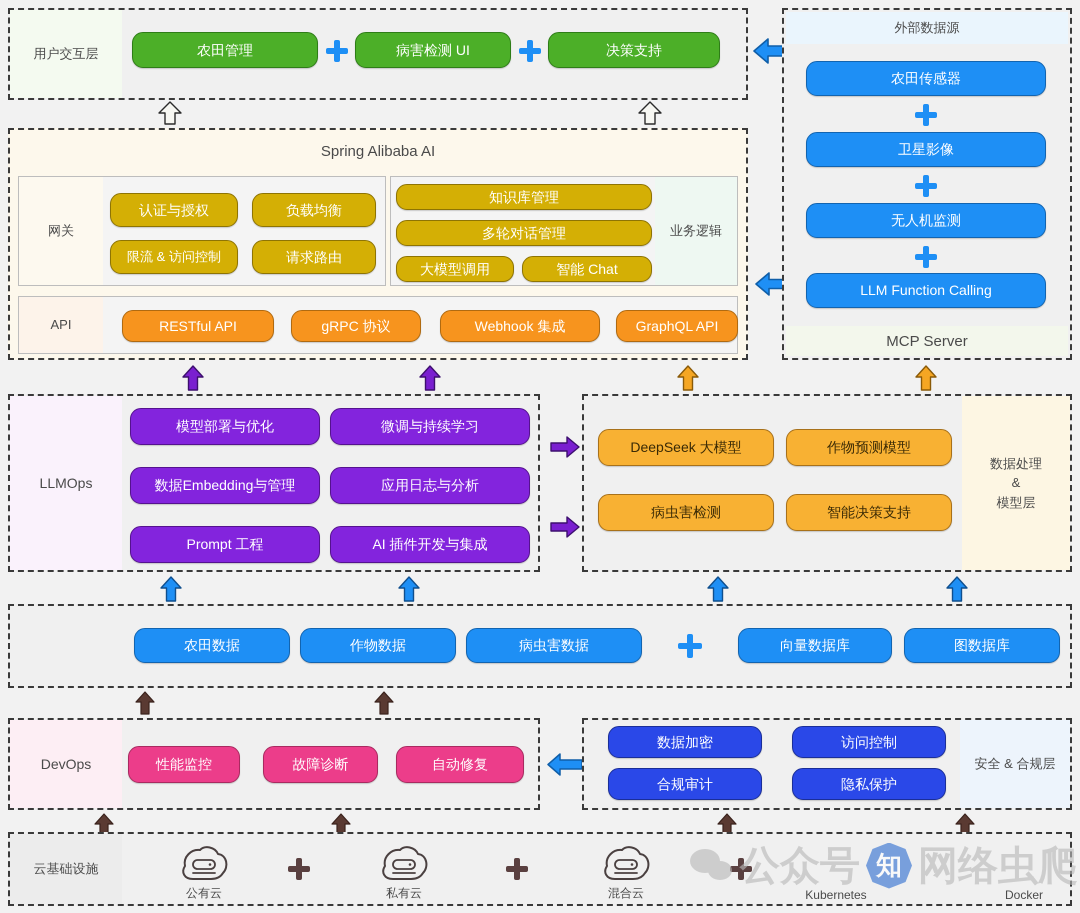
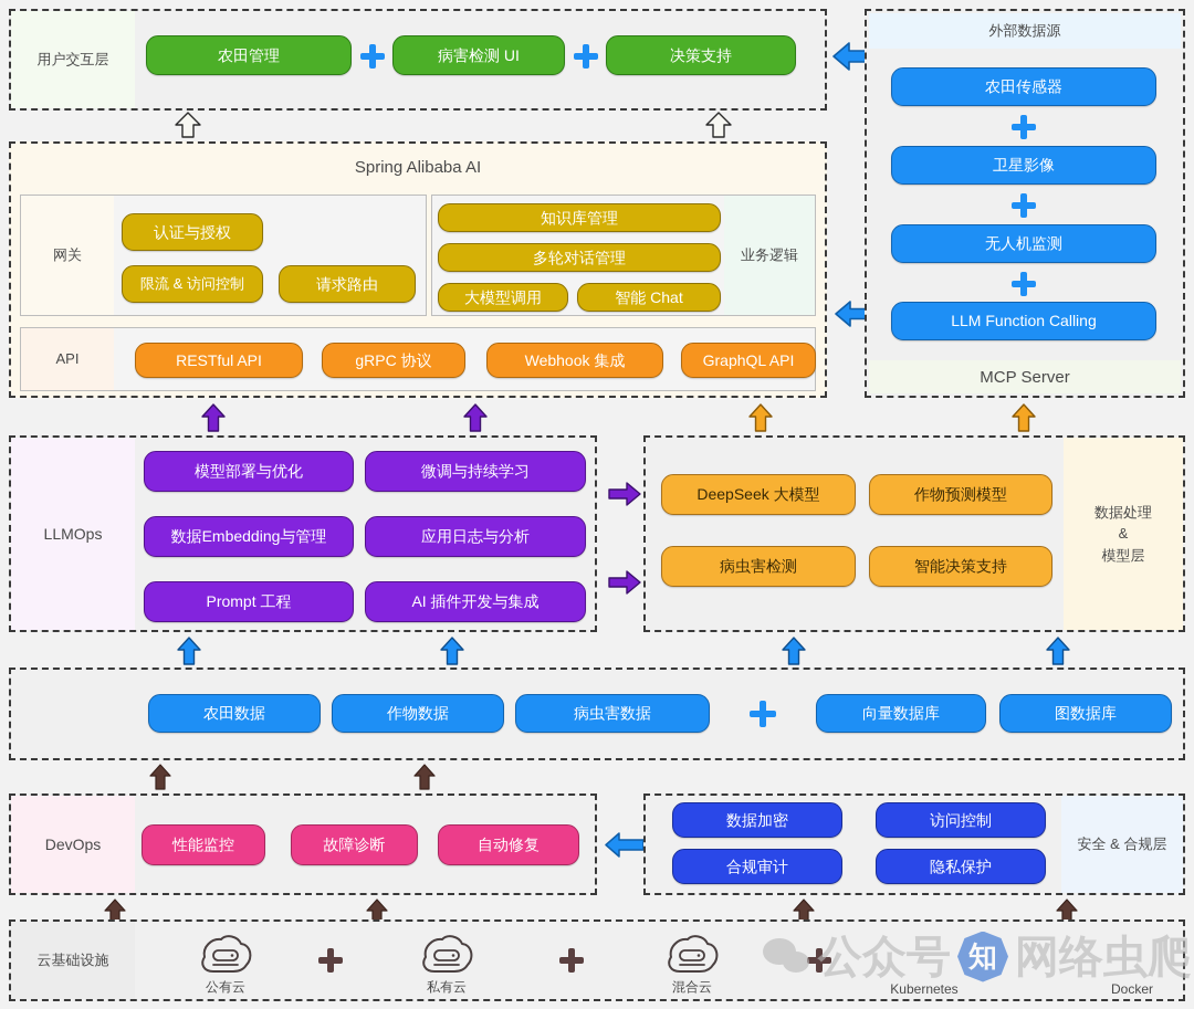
  用户交互层
  农田管理
  病害检测 UI
  决策支持
  Spring Alibaba AI
  网关
  认证与授权
- 负载均衡
  限流 & 访问控制
  请求路由
  业务逻辑
  知识库管理
  多轮对话管理
  大模型调用
  智能 Chat
  API
  RESTful API
  gRPC 协议
  Webhook 集成
  GraphQL API
  外部数据源
  MCP Server
  农田传感器
  卫星影像
  无人机监测
  LLM Function Calling
  LLMOps
  模型部署与优化
  微调与持续学习
  数据Embedding与管理
  应用日志与分析
  Prompt 工程
  AI 插件开发与集成
  数据处理
  &
  模型层
  DeepSeek 大模型
  作物预测模型
  病虫害检测
  智能决策支持
  农田数据
  作物数据
  病虫害数据
  向量数据库
  图数据库
  DevOps
  性能监控
  故障诊断
  自动修复
  安全 & 合规层
  数据加密
  访问控制
  合规审计
  隐私保护
  云基础设施
  公有云
  私有云
  混合云
  Kubernetes
  Docker
  公众号
  知
  网络虫爬
